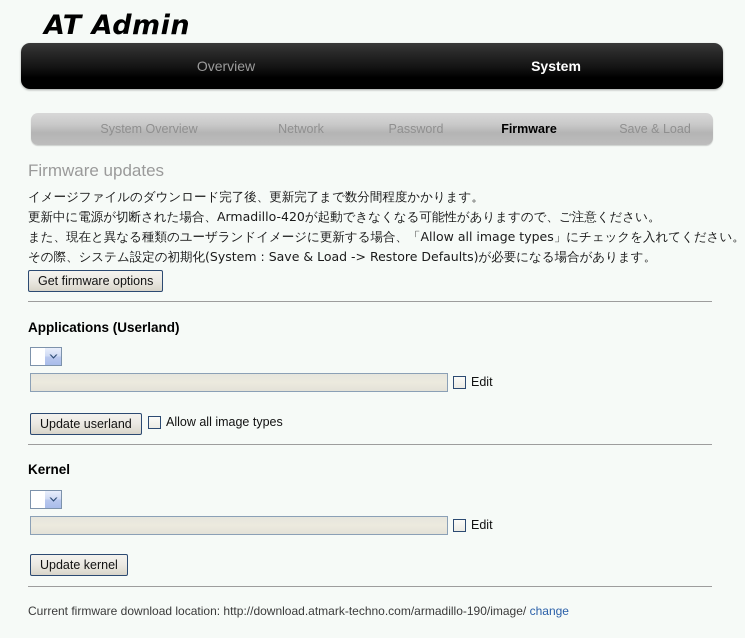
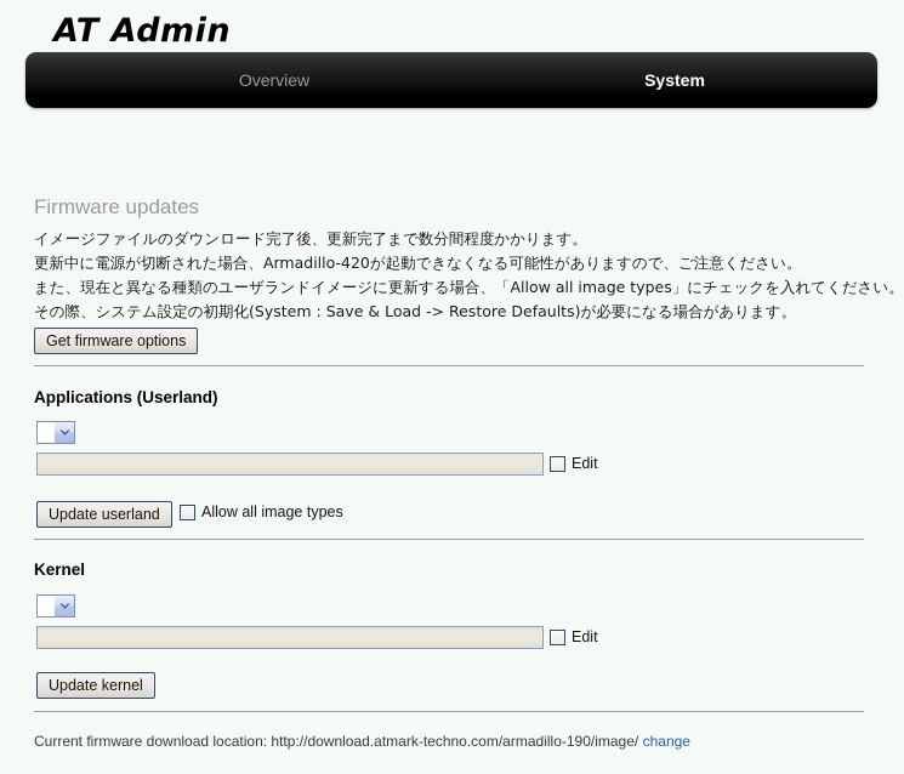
  AT Admin
  Overview
  System
- System Overview
- Network
- Password
- Firmware
- Save & Load
  Firmware updates
  イメージファイルのダウンロード完了後、更新完了まで数分間程度かかります。
  更新中に電源が切断された場合、Armadillo-420が起動できなくなる可能性がありますので、ご注意ください。
  また、現在と異なる種類のユーザランドイメージに更新する場合、「Allow all image types」にチェックを入れてください。
  その際、システム設定の初期化(System : Save & Load -> Restore Defaults)が必要になる場合があります。
  Get firmware options
  Applications (Userland)
  Edit
  Update userland
  Allow all image types
  Kernel
  Edit
  Update kernel
  Current firmware download location: http://download.atmark-techno.com/armadillo-190/image/ change
